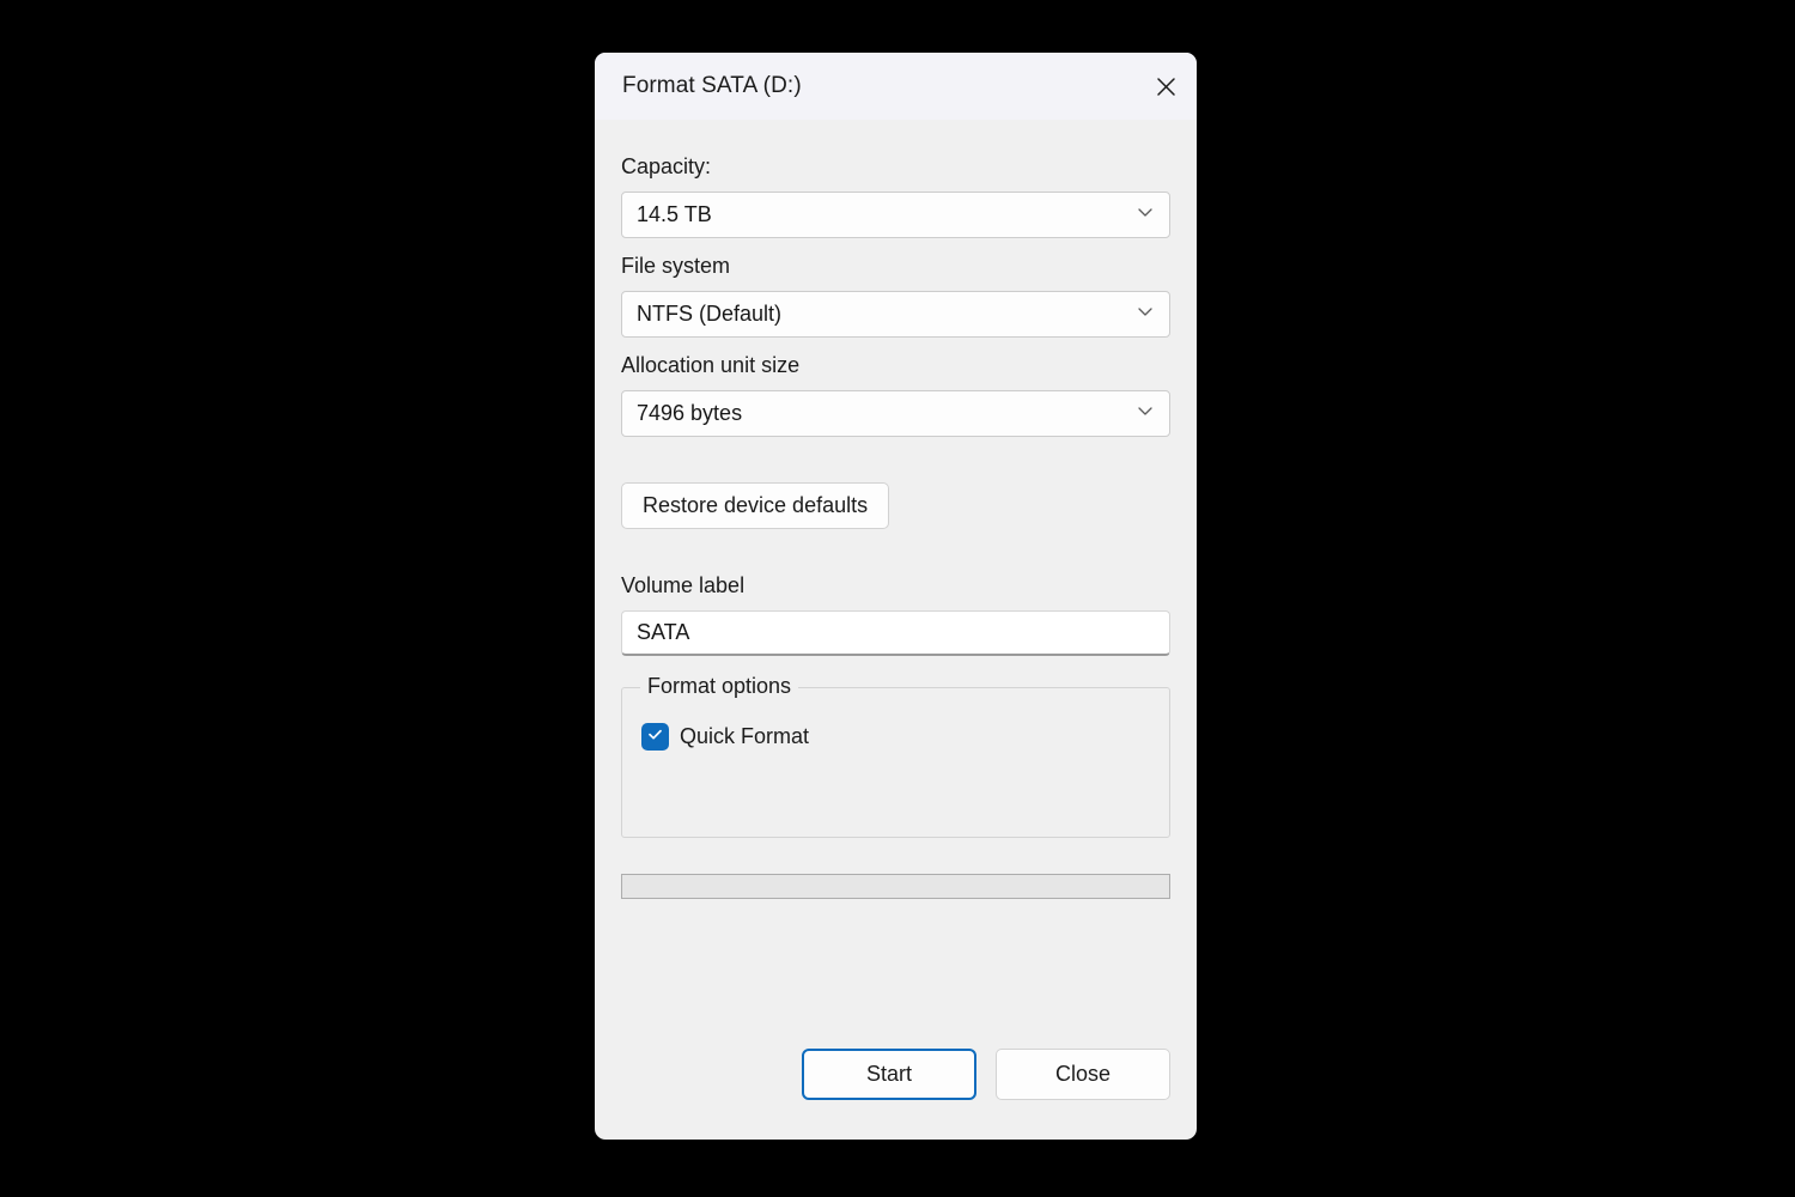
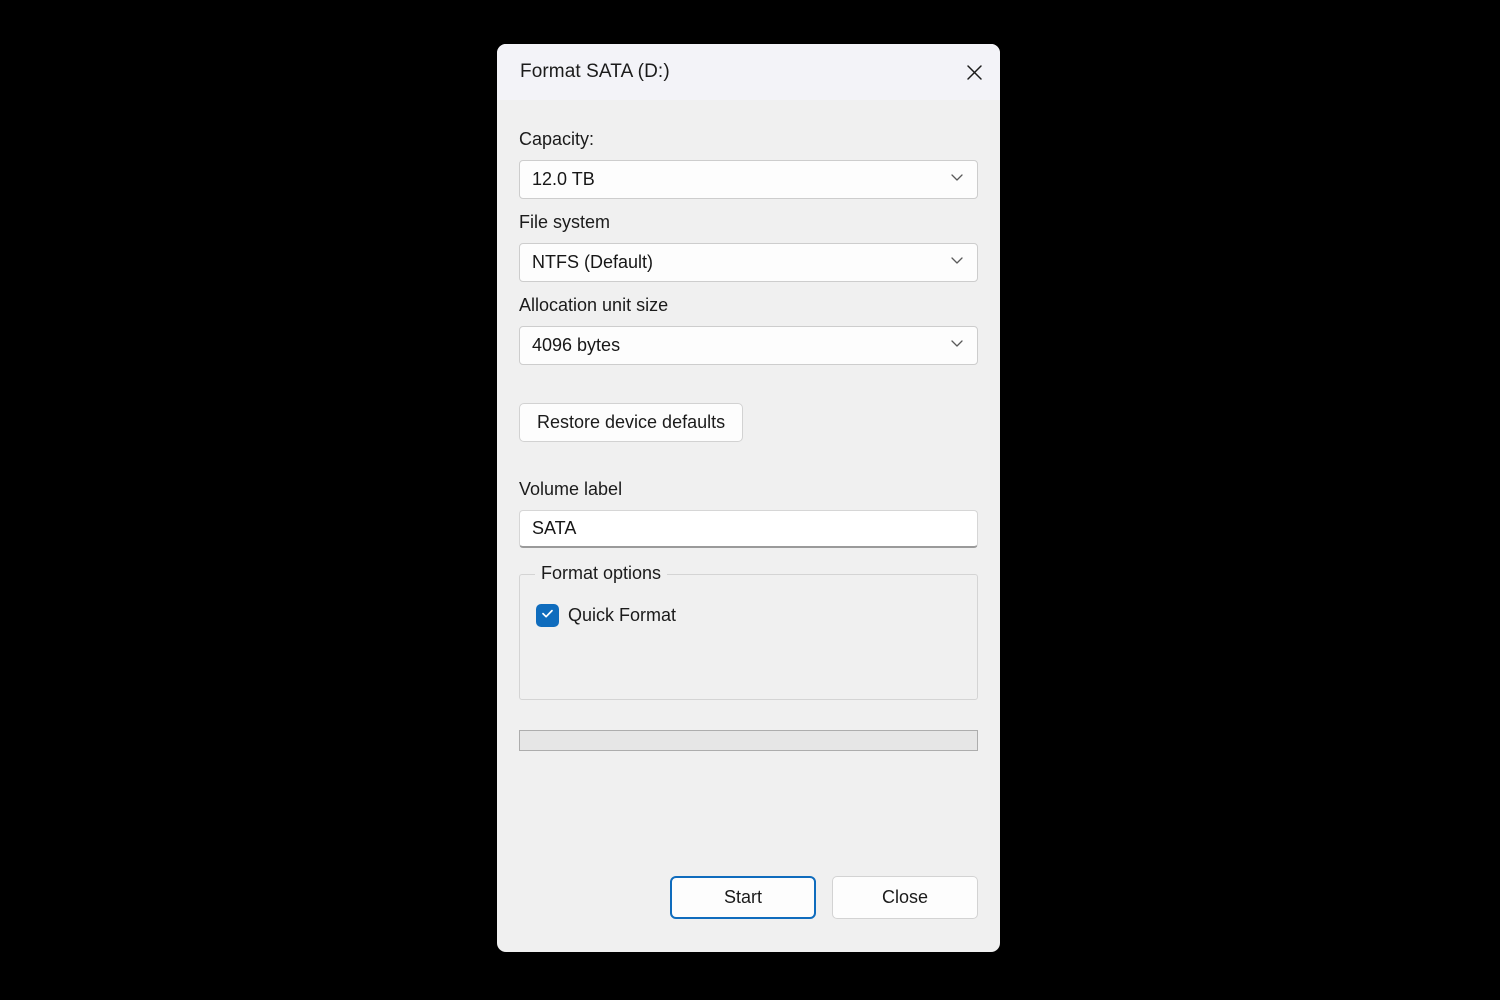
  Format SATA (D:)
  Capacity:
- 14.5 TB
+ 12.0 TB
  File system
  NTFS (Default)
  Allocation unit size
- 7496 bytes
+ 4096 bytes
  Restore device defaults
  Volume label
  SATA
  Format options
  Quick Format
  Start
  Close
